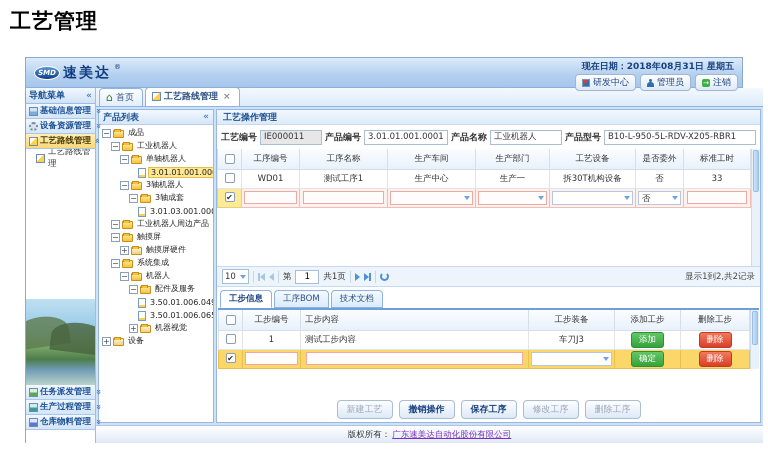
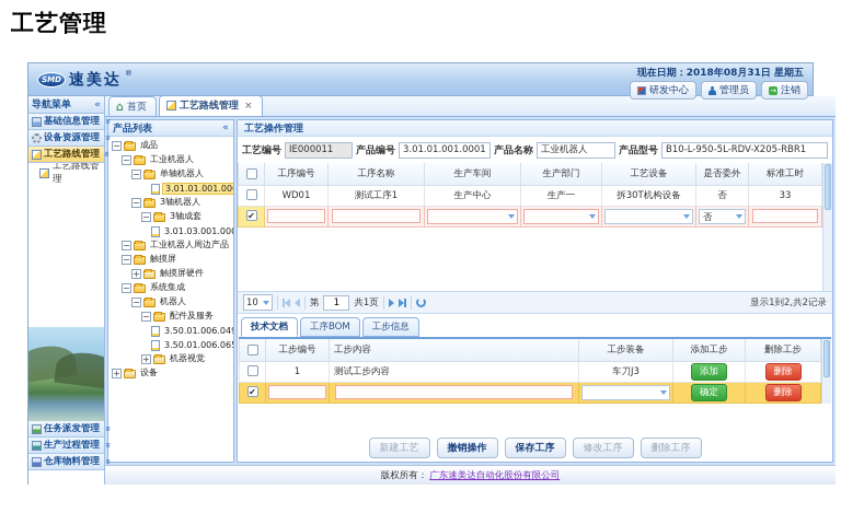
  工艺管理
  SMD
  速美达
  ®
  现在日期：2018年08月31日 星期五
  研发中心
  管理员
  →
  注销
  导航菜单
  «
  基础信息管理
  设备资源管理
  工艺路线管理
  工艺路线管理
  任务派发管理
  生产过程管理
  仓库物料管理
  ⌂
  首页
  工艺路线管理
  ×
  产品列表
  «
  成品
  工业机器人
  单轴机器人
  3.01.01.001.00
  3轴机器人
  3轴成套
  3.01.03.001.00
  工业机器人周边产品
  触摸屏
  触摸屏硬件
  系统集成
  机器人
  配件及服务
  3.50.01.006.04
  3.50.01.006.06
  机器视觉
  设备
  工艺操作管理
  工艺编号
  IE000011
  产品编号
  3.01.01.001.0001
  产品名称
  工业机器人
  产品型号
  B10-L-950-5L-RDV-X205-RBR1
  	工序编号	工序名称	生产车间	生产部门	工艺设备	是否委外	标准工时
  	WD01	测试工序1	生产中心	生产一	拆30T机构设备	否	33
  						否
  10
  第
  1
  共1页
  显示1到2,共2记录
- 工步信息
+ 技术文档
  工序BOM
- 技术文档
+ 工步信息
  	工步编号	工步内容	工步装备	添加工步	删除工步
  	1	测试工步内容	车刀J3	添加	删除
  				确定	删除
  新建工艺
  撤销操作
  保存工序
  修改工序
  删除工序
  版权所有：
  广东速美达自动化股份有限公司
